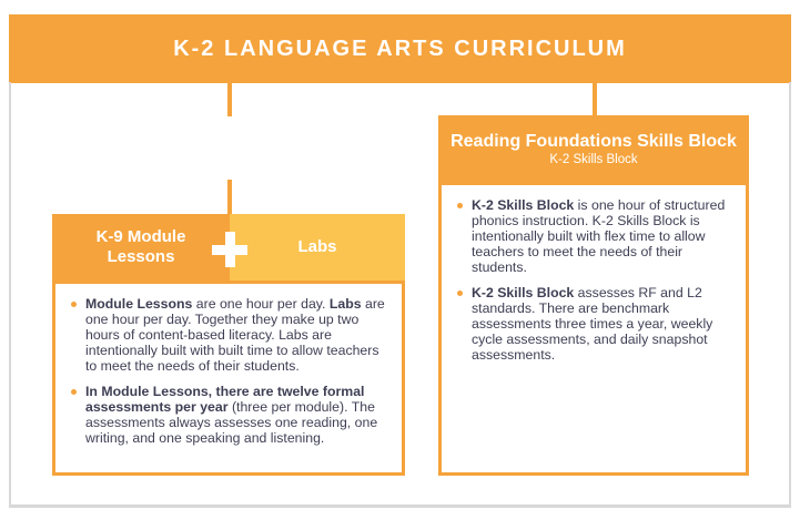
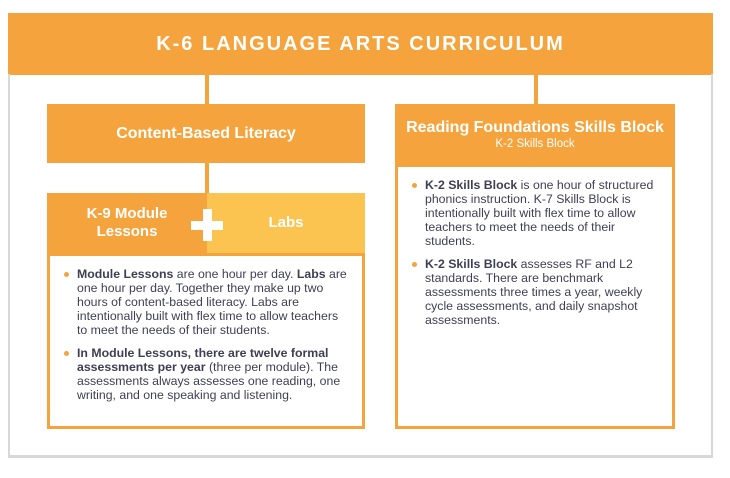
- K-2 LANGUAGE ARTS CURRICULUM
+ K-6 LANGUAGE ARTS CURRICULUM
+ Content-Based Literacy
  K-9 Module Lessons
  Labs
- Module Lessons are one hour per day. Labs are one hour per day. Together they make up two hours of content-based literacy. Labs are intentionally built with built time to allow teachers to meet the needs of their students.
+ Module Lessons are one hour per day. Labs are one hour per day. Together they make up two hours of content-based literacy. Labs are intentionally built with flex time to allow teachers to meet the needs of their students.
  In Module Lessons, there are twelve formal assessments per year (three per module). The assessments always assesses one reading, one writing, and one speaking and listening.
  Reading Foundations Skills Block
  K-2 Skills Block
- K-2 Skills Block is one hour of structured phonics instruction. K-2 Skills Block is intentionally built with flex time to allow teachers to meet the needs of their students.
+ K-2 Skills Block is one hour of structured phonics instruction. K-7 Skills Block is intentionally built with flex time to allow teachers to meet the needs of their students.
  K-2 Skills Block assesses RF and L2 standards. There are benchmark assessments three times a year, weekly cycle assessments, and daily snapshot assessments.
